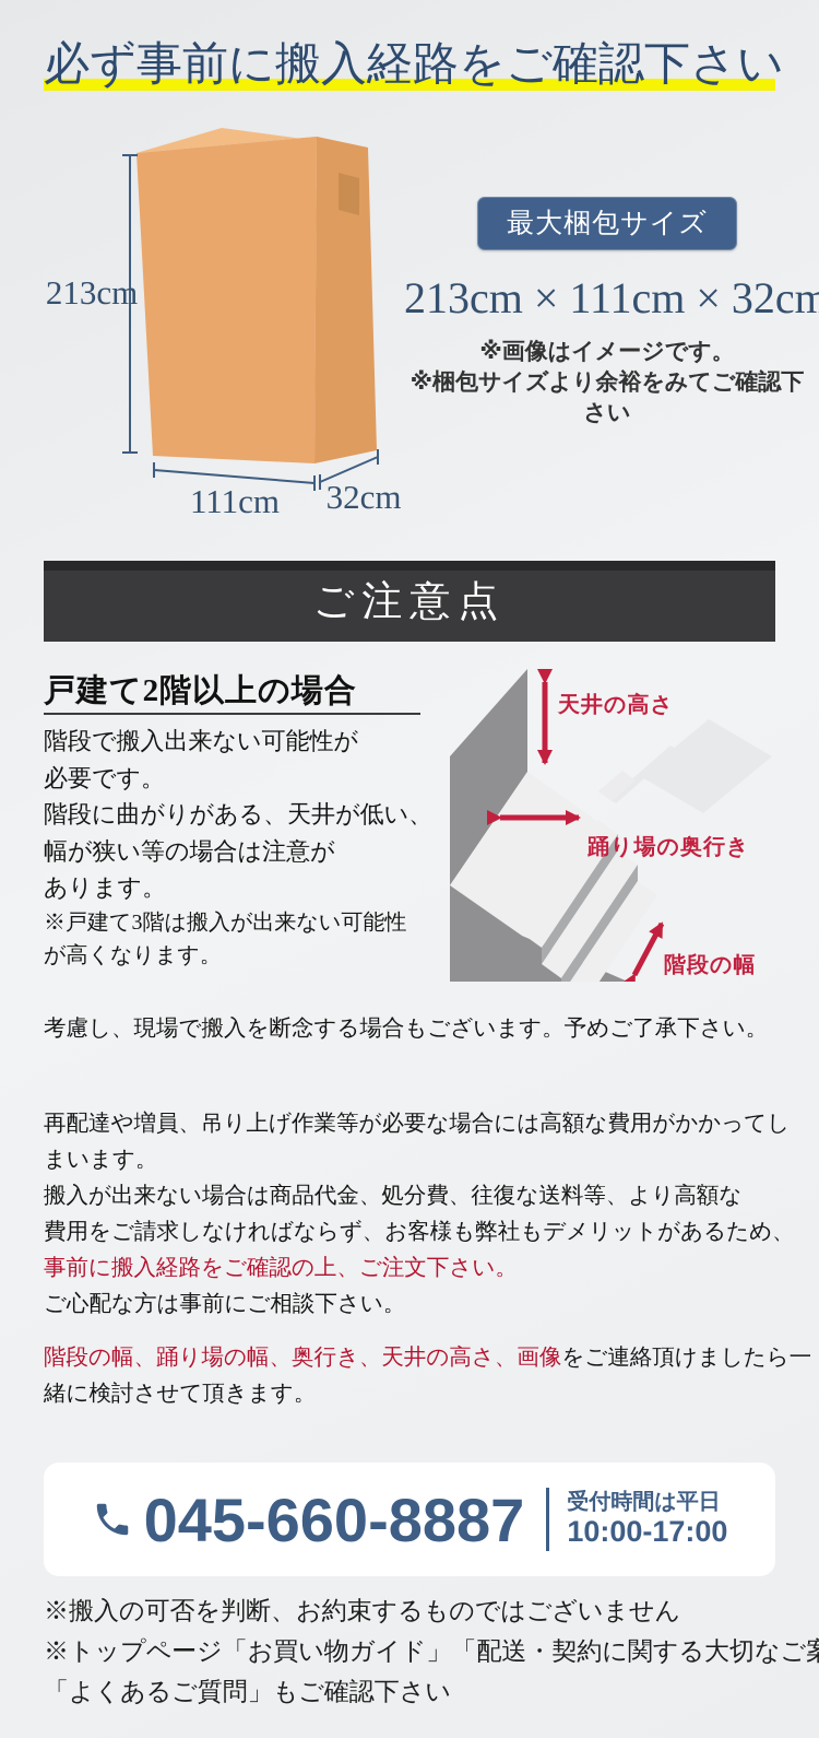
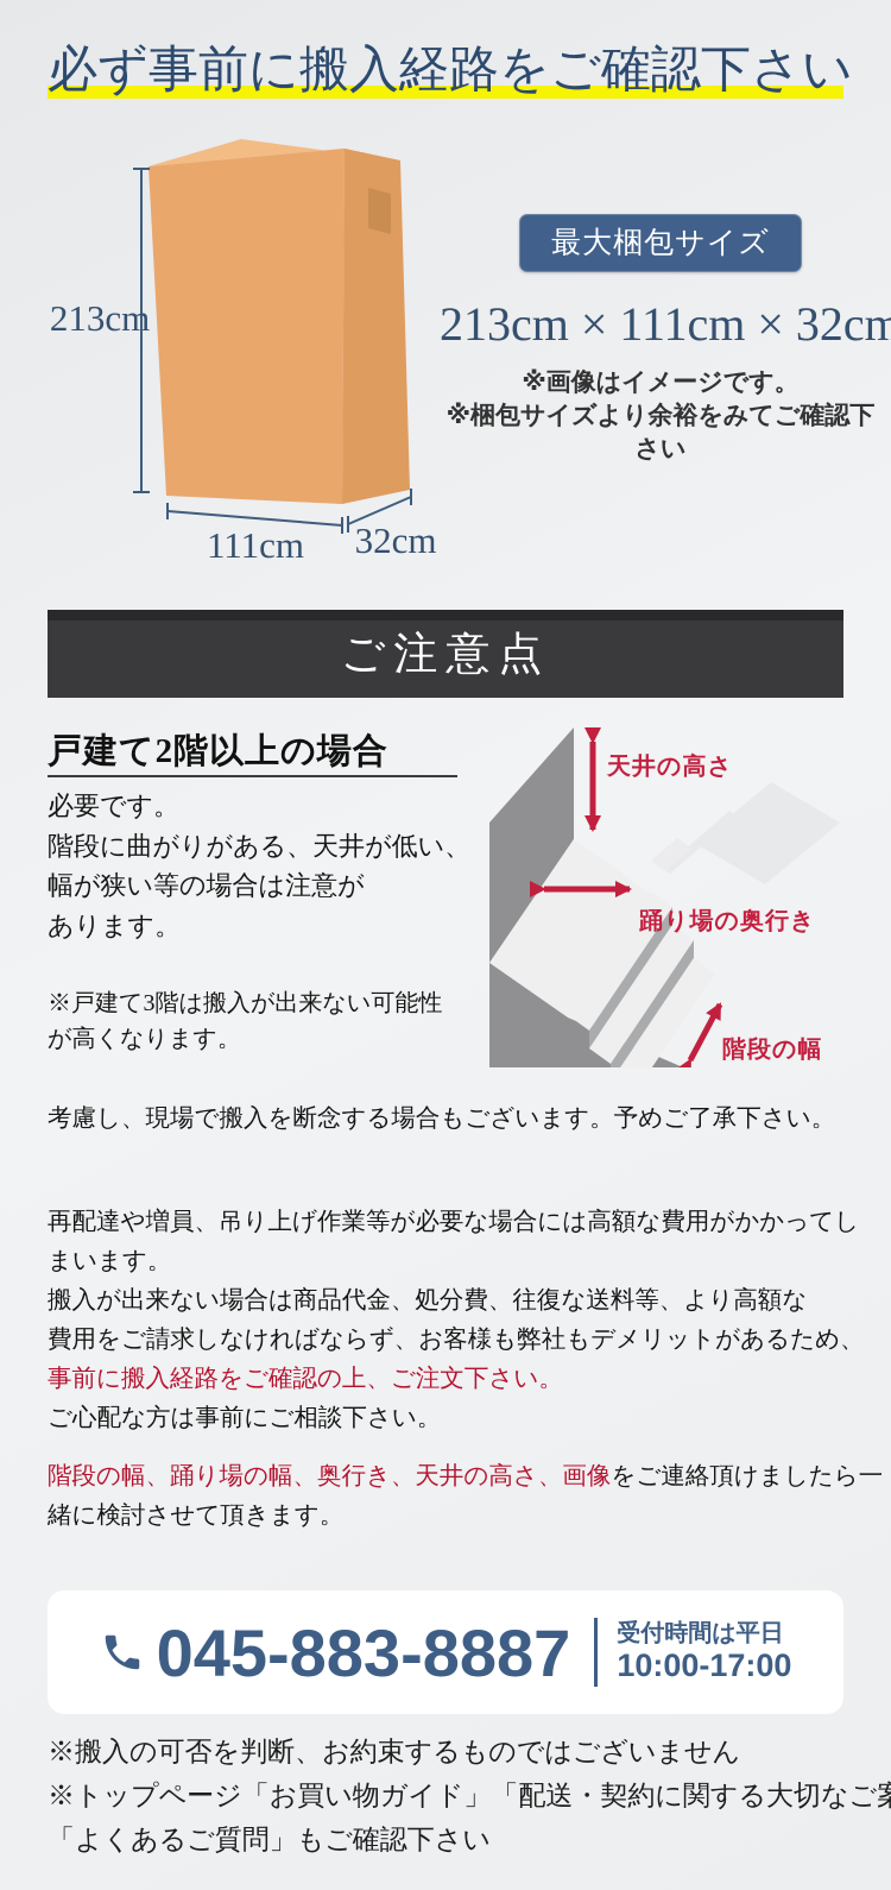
  必ず事前に搬入経路をご確認下さい
  213cm
  111cm
  32cm
  最大梱包サイズ
  213cm × 111cm × 32cm
  ※画像はイメージです。
  ※梱包サイズより余裕をみてご確認下さい
  ご注意点
  戸建て2階以上の場合
- 階段で搬入出来ない可能性が
  必要です。
  階段に曲がりがある、天井が低い、
  幅が狭い等の場合は注意が
  あります。
  ※戸建て3階は搬入が出来ない可能性
  が高くなります。
  天井の高さ
  踊り場の奥行き
  階段の幅
  考慮し、現場で搬入を断念する場合もございます。予めご了承下さい。
  再配達や増員、吊り上げ作業等が必要な場合には高額な費用がかかってし
  まいます。
  搬入が出来ない場合は商品代金、処分費、往復な送料等、より高額な
  費用をご請求しなければならず、お客様も弊社もデメリットがあるため、
  事前に搬入経路をご確認の上、ご注文下さい。
  ご心配な方は事前にご相談下さい。
  階段の幅、踊り場の幅、奥行き、天井の高さ、画像をご連絡頂けましたら一
  緒に検討させて頂きます。
- 045-660-8887
+ 045-883-8887
  受付時間は平日
  10:00-17:00
  ※搬入の可否を判断、お約束するものではございません
  ※トップページ「お買い物ガイド」「配送・契約に関する大切なご
  「よくあるご質問」もご確認下さい
